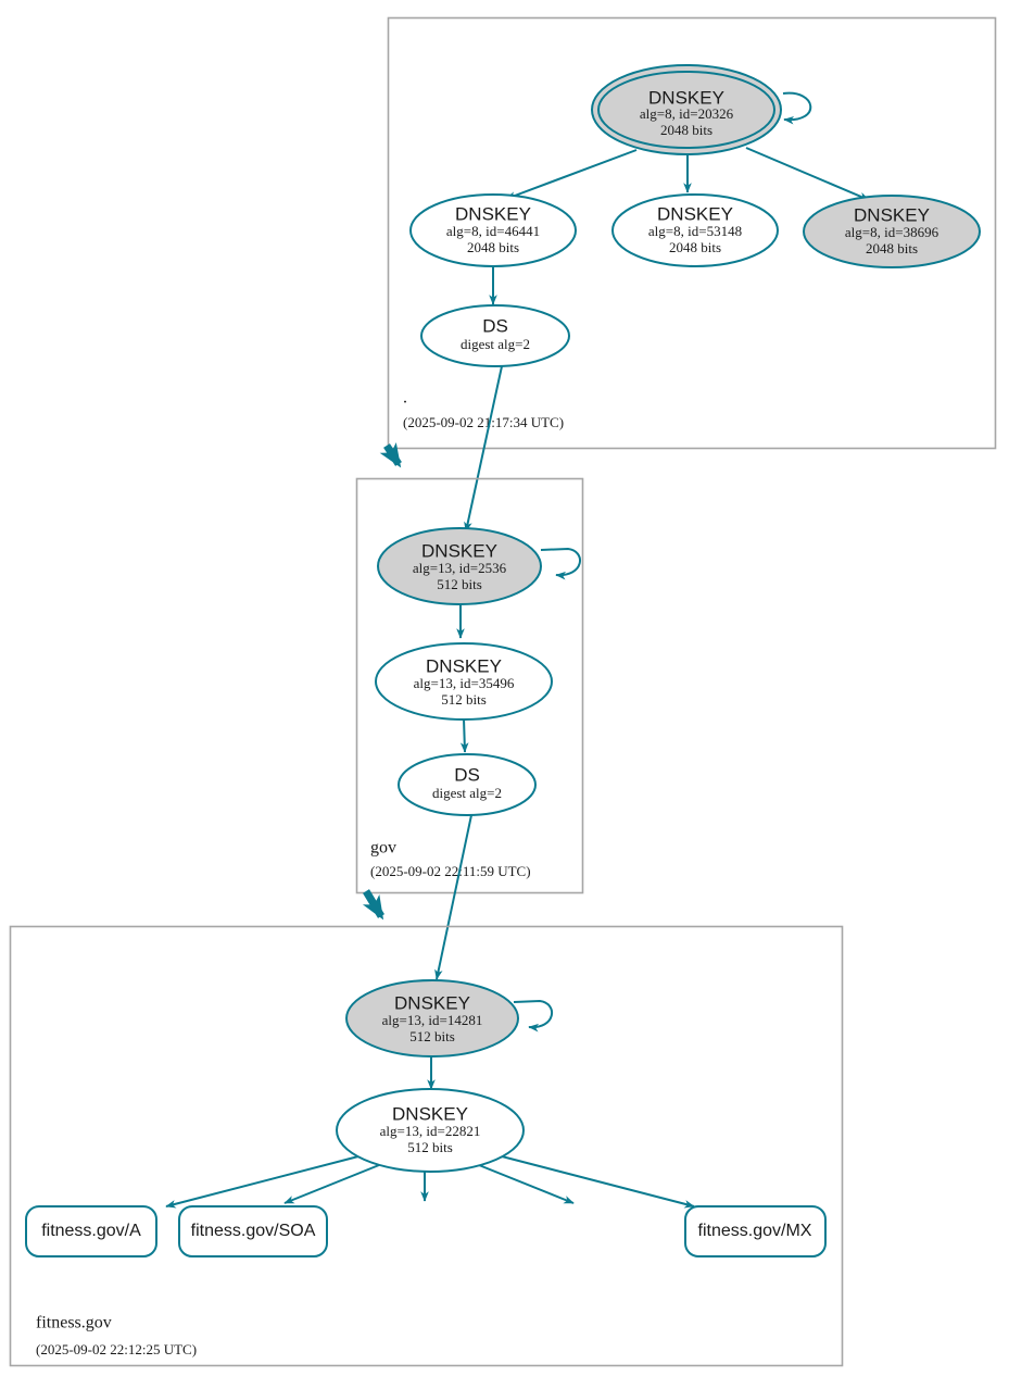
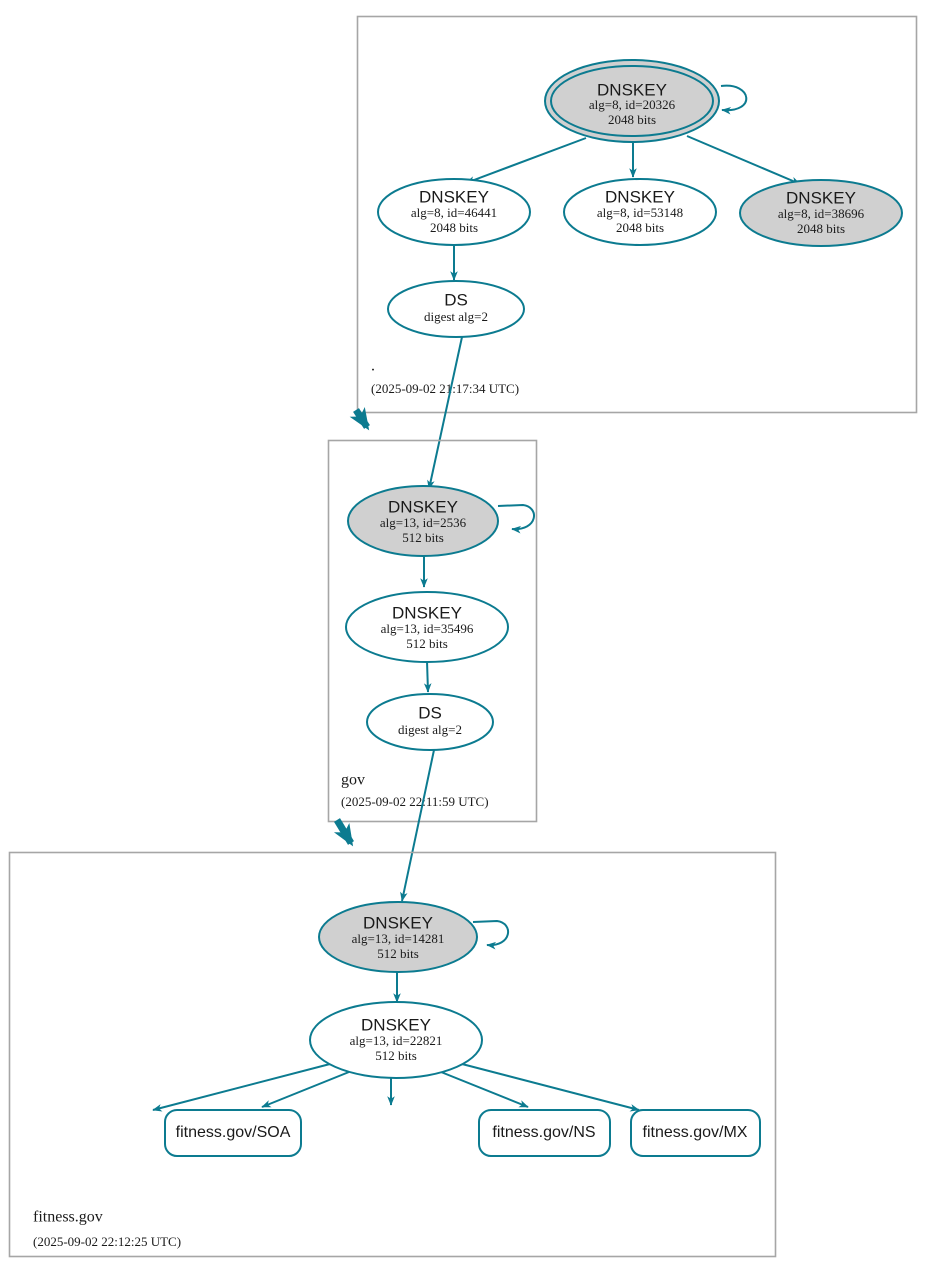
  DNSKEY
  alg=8, id=20326
  2048 bits
  DNSKEY
  alg=8, id=46441
  2048 bits
  DNSKEY
  alg=8, id=53148
  2048 bits
  DNSKEY
  alg=8, id=38696
  2048 bits
  DS
  digest alg=2
  .
  (2025-09-02 21:17:34 UTC)
  DNSKEY
  alg=13, id=2536
  512 bits
  DNSKEY
  alg=13, id=35496
  512 bits
  DS
  digest alg=2
  gov
  (2025-09-02 2211:59 UTC)
  DNSKEY
  alg=13, id=14281
  512 bits
  DNSKEY
  alg=13, id=22821
  512 bits
- fitness.gov/A
  fitness.gov/SOA
+ fitness.gov/NS
  fitness.gov/MX
  fitness.gov
  (2025-09-02 22:12:25 UTC)
